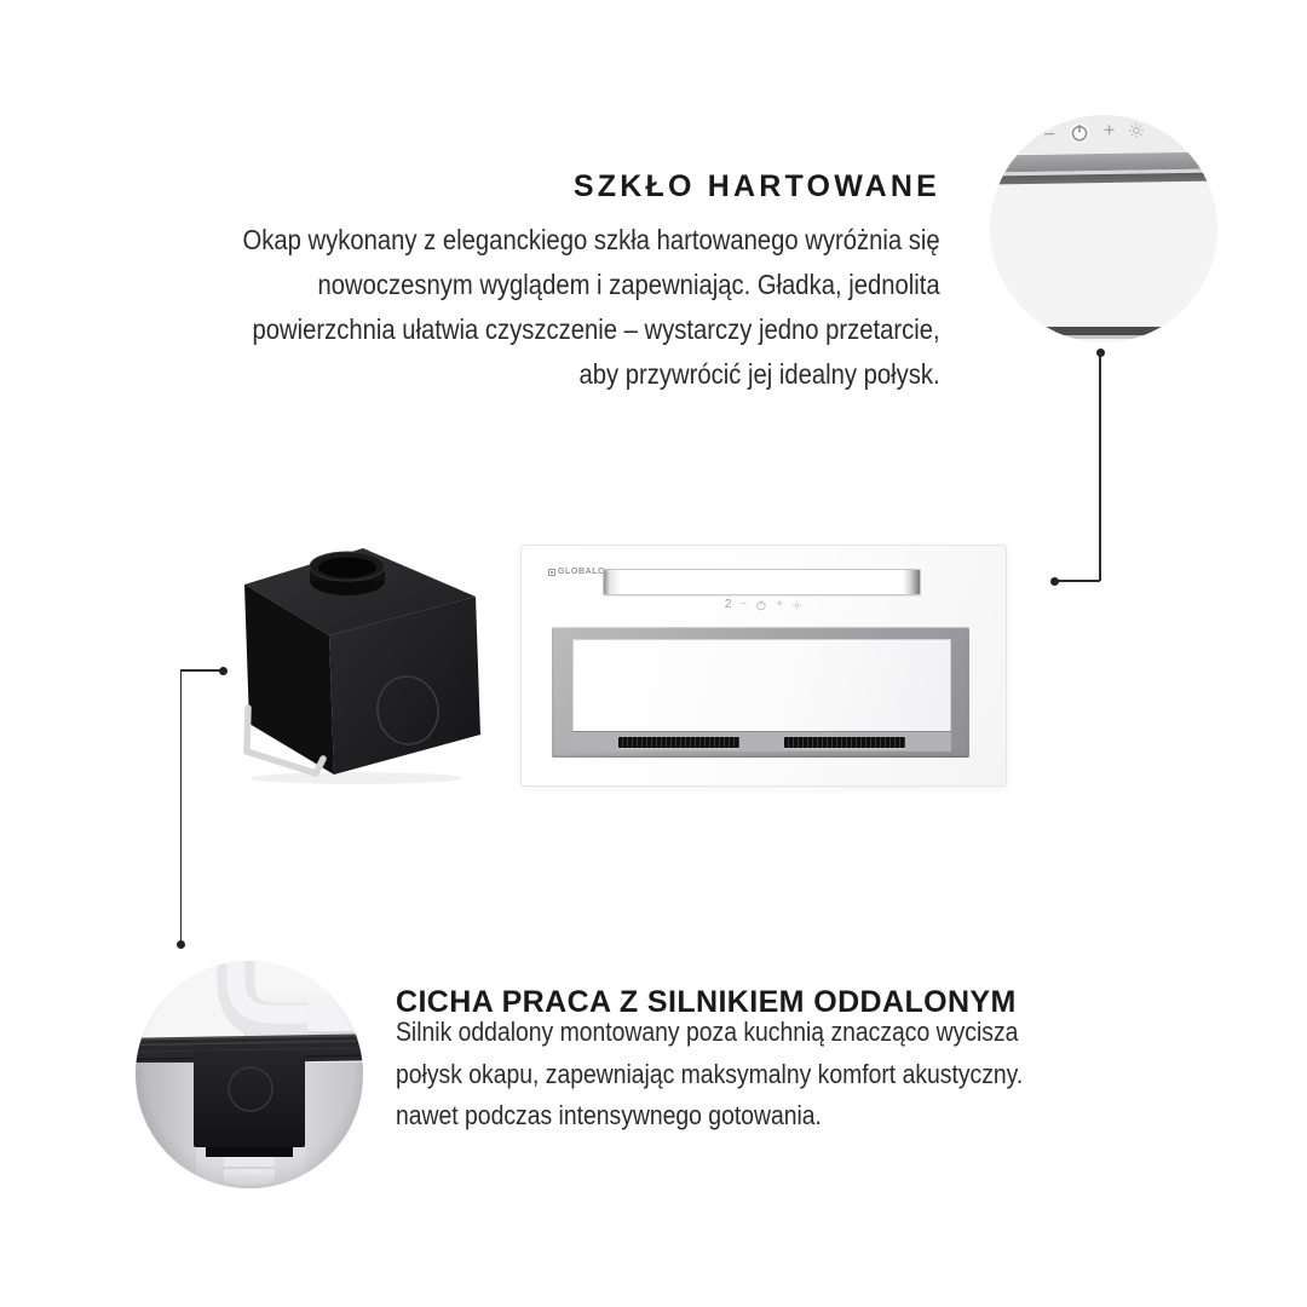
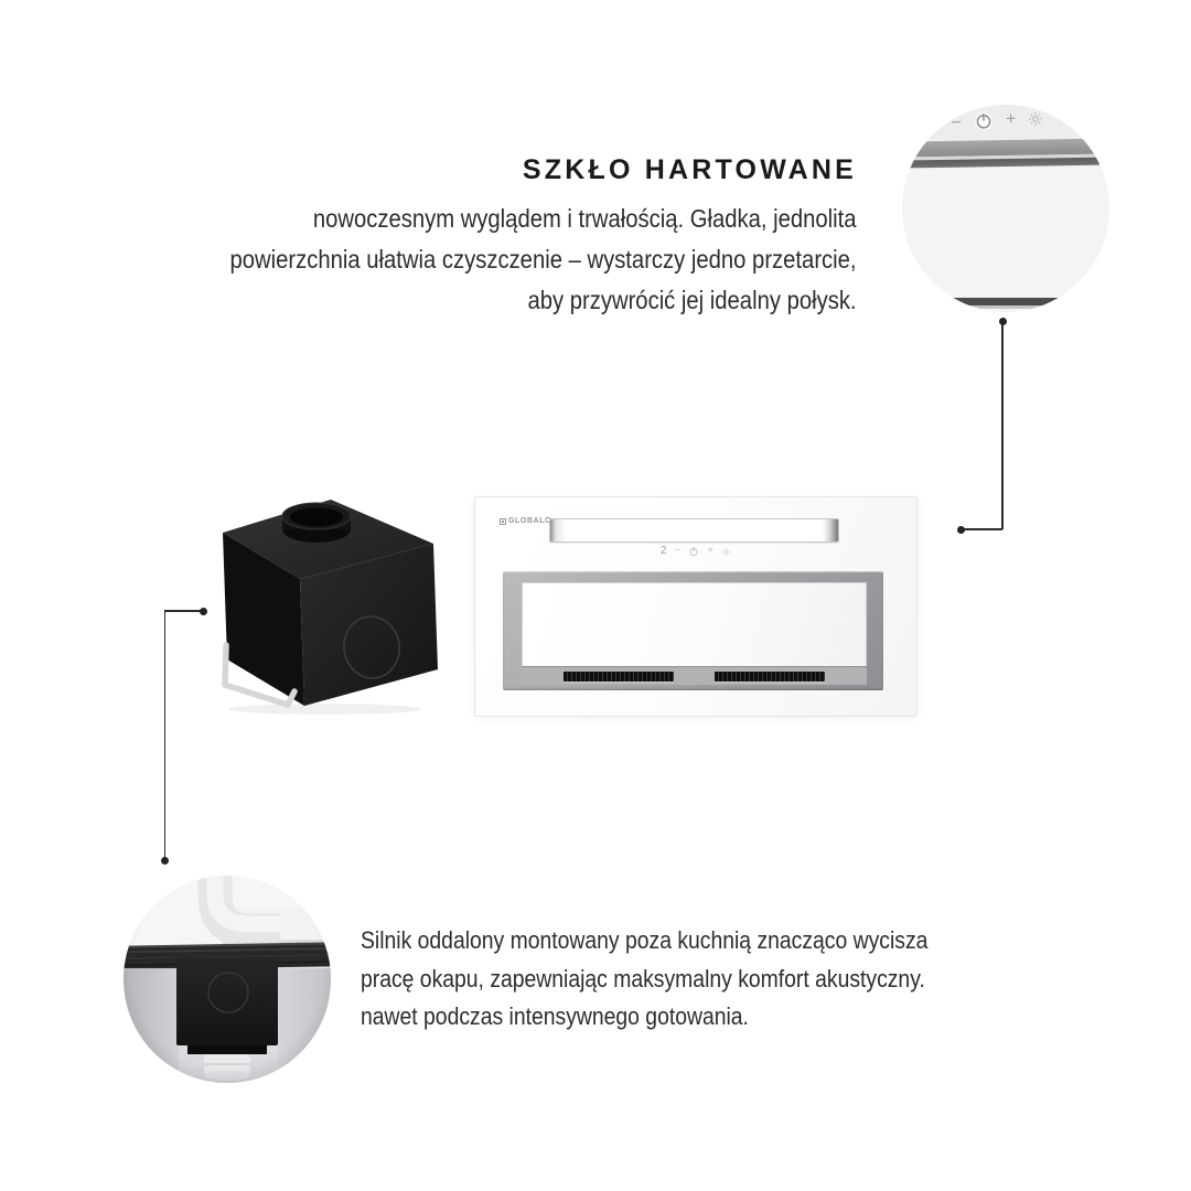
  SZKŁO HARTOWANE
- Okap wykonany z eleganckiego szkła hartowanego wyróżnia się
- nowoczesnym wyglądem i zapewniając. Gładka, jednolita
+ nowoczesnym wyglądem i trwałością. Gładka, jednolita
  powierzchnia ułatwia czyszczenie – wystarczy jedno przetarcie,
  aby przywrócić jej idealny połysk.
  2
  −
  +
- CICHA PRACA Z SILNIKIEM ODDALONYM
  Silnik oddalony montowany poza kuchnią znacząco wycisza
- połysk okapu, zapewniając maksymalny komfort akustyczny.
+ pracę okapu, zapewniając maksymalny komfort akustyczny.
  nawet podczas intensywnego gotowania.
